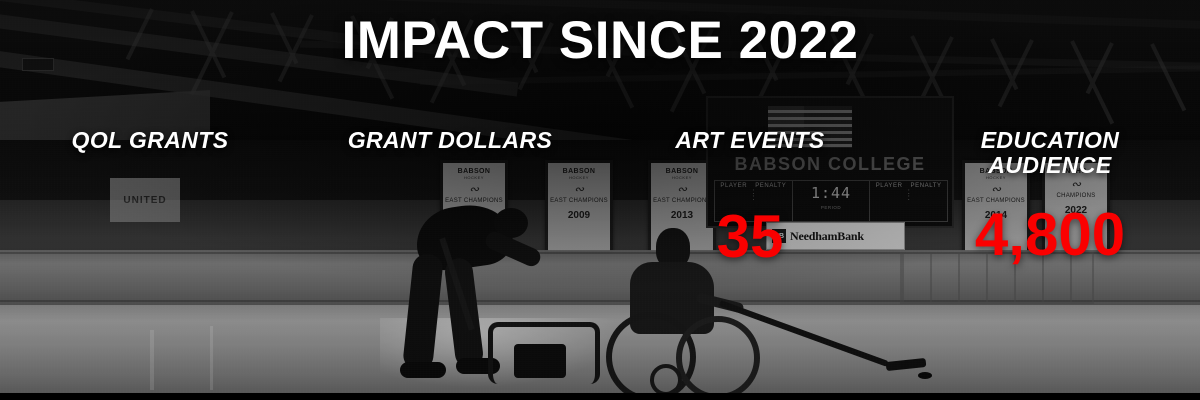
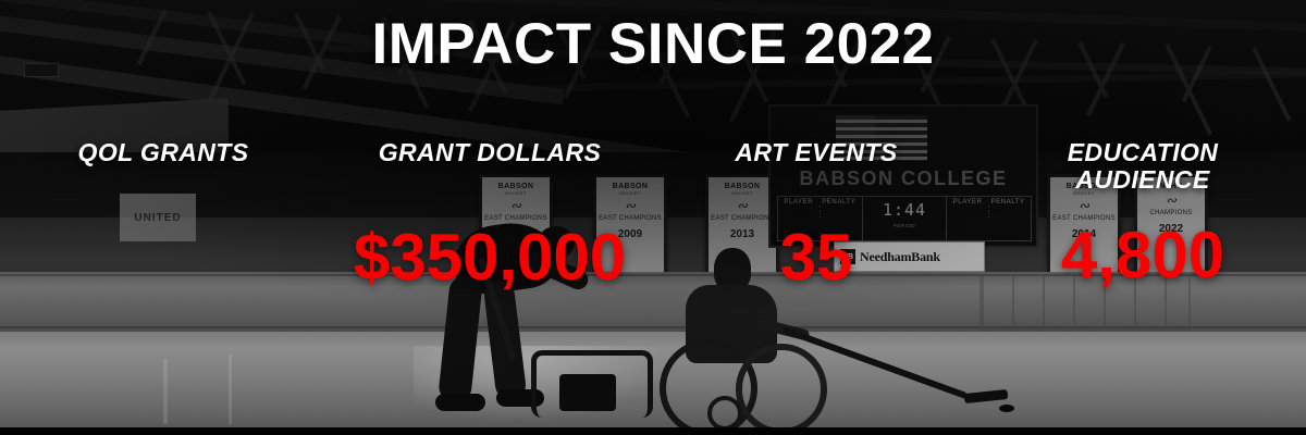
  IMPACT SINCE 2022
  QOL GRANTS
  GRANT DOLLARS
+ $350,000
  ART EVENTS
  35
  EDUCATION
  AUDIENCE
  4,800
